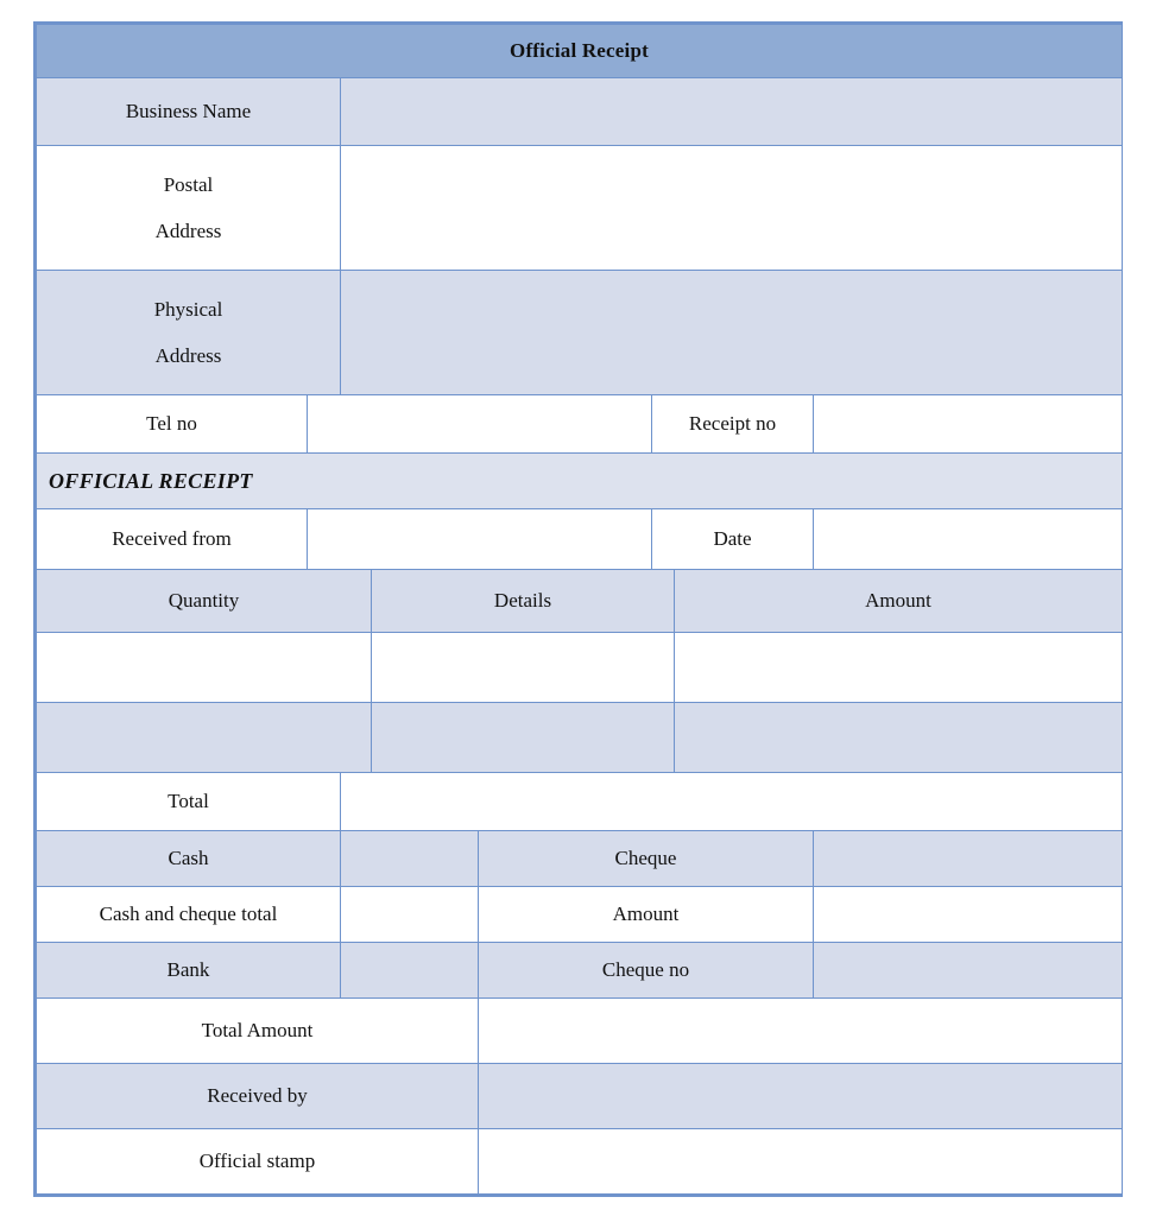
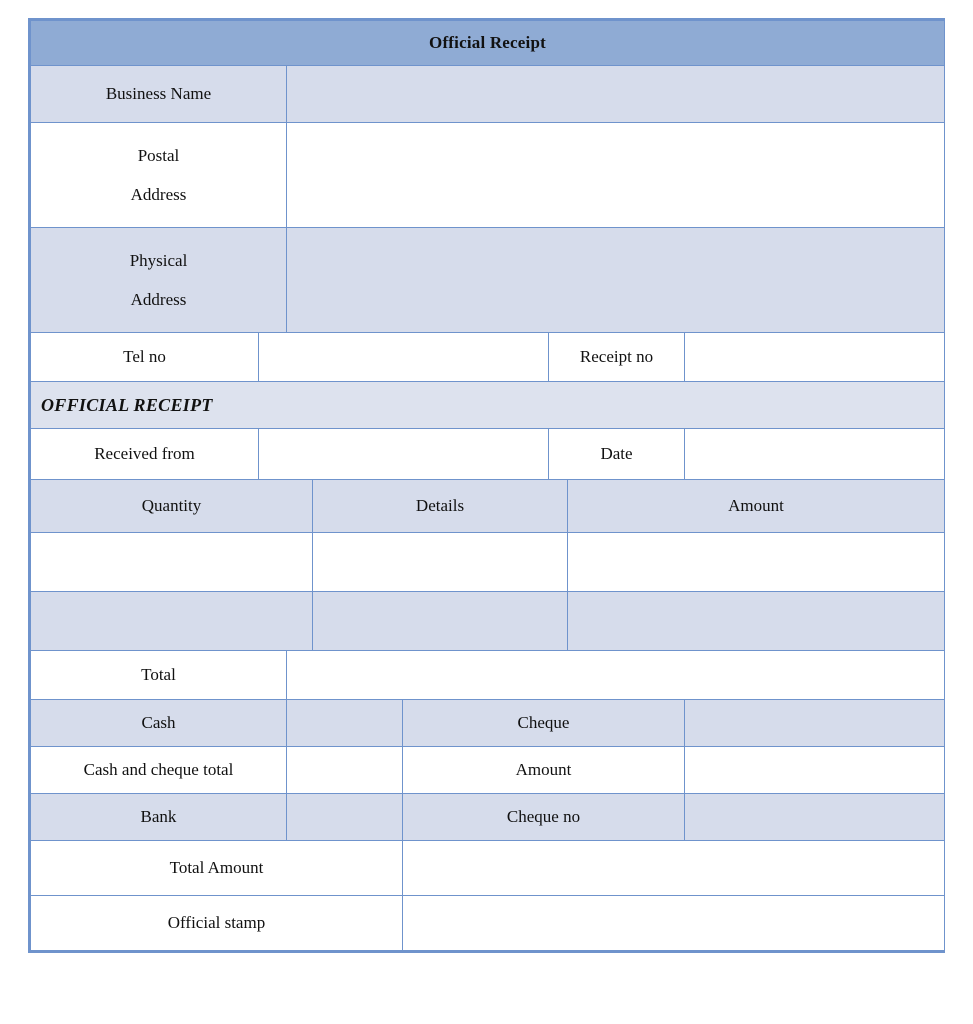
  Official Receipt
  Business Name
  Postal Address
  Physical Address
  Tel no		Receipt no
  OFFICIAL RECEIPT
  Received from		Date
  Quantity	Details	Amount
  Total
  Cash		Cheque
  Cash and cheque total		Amount
  Bank		Cheque no
  Total Amount
- Received by
  Official stamp
